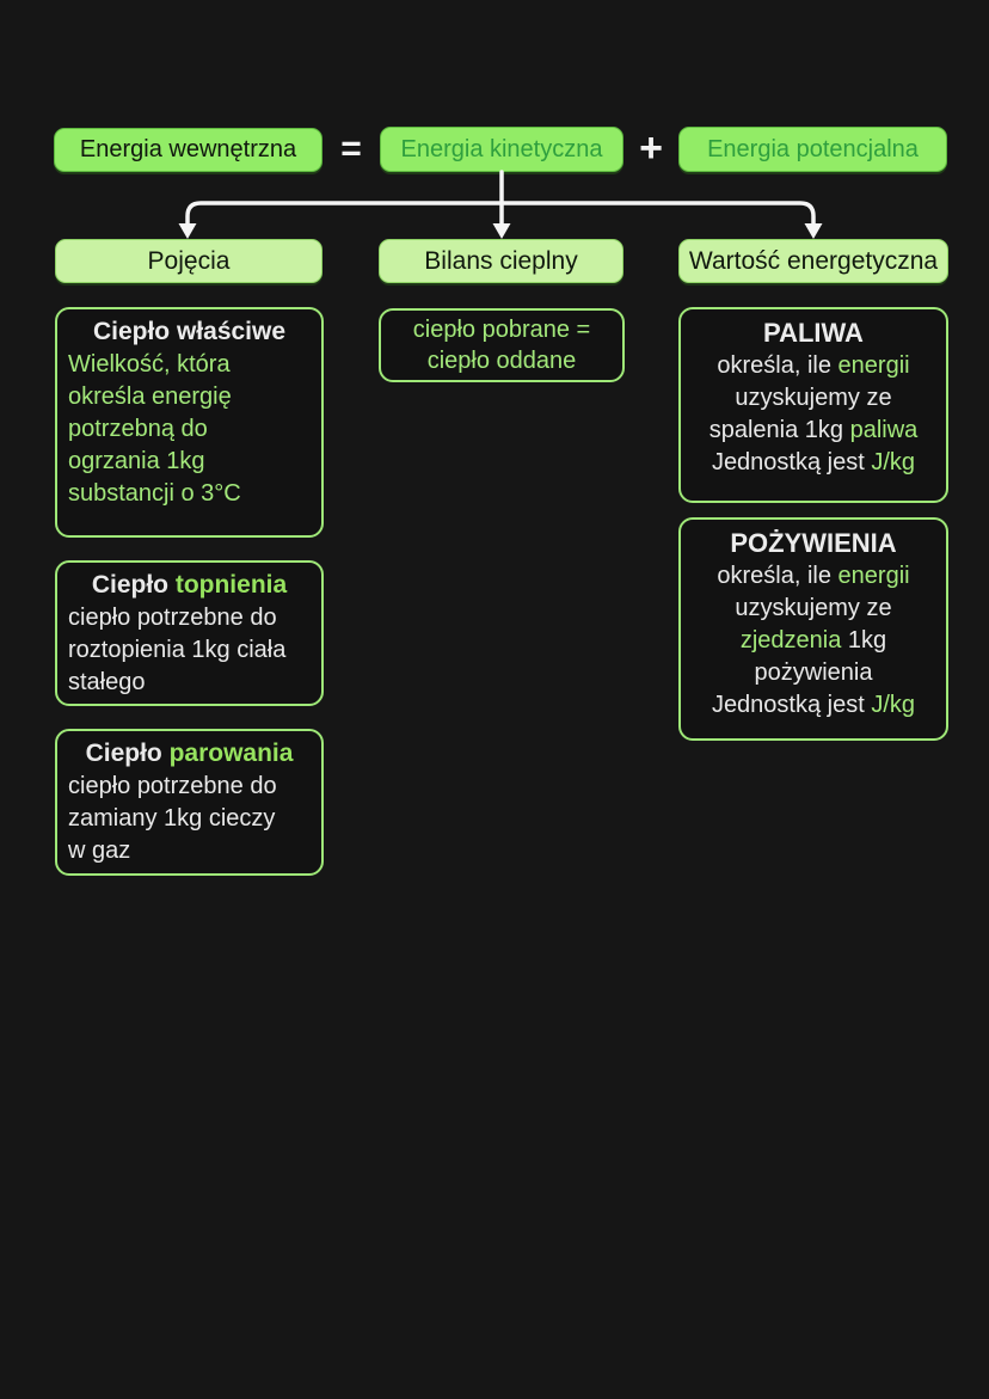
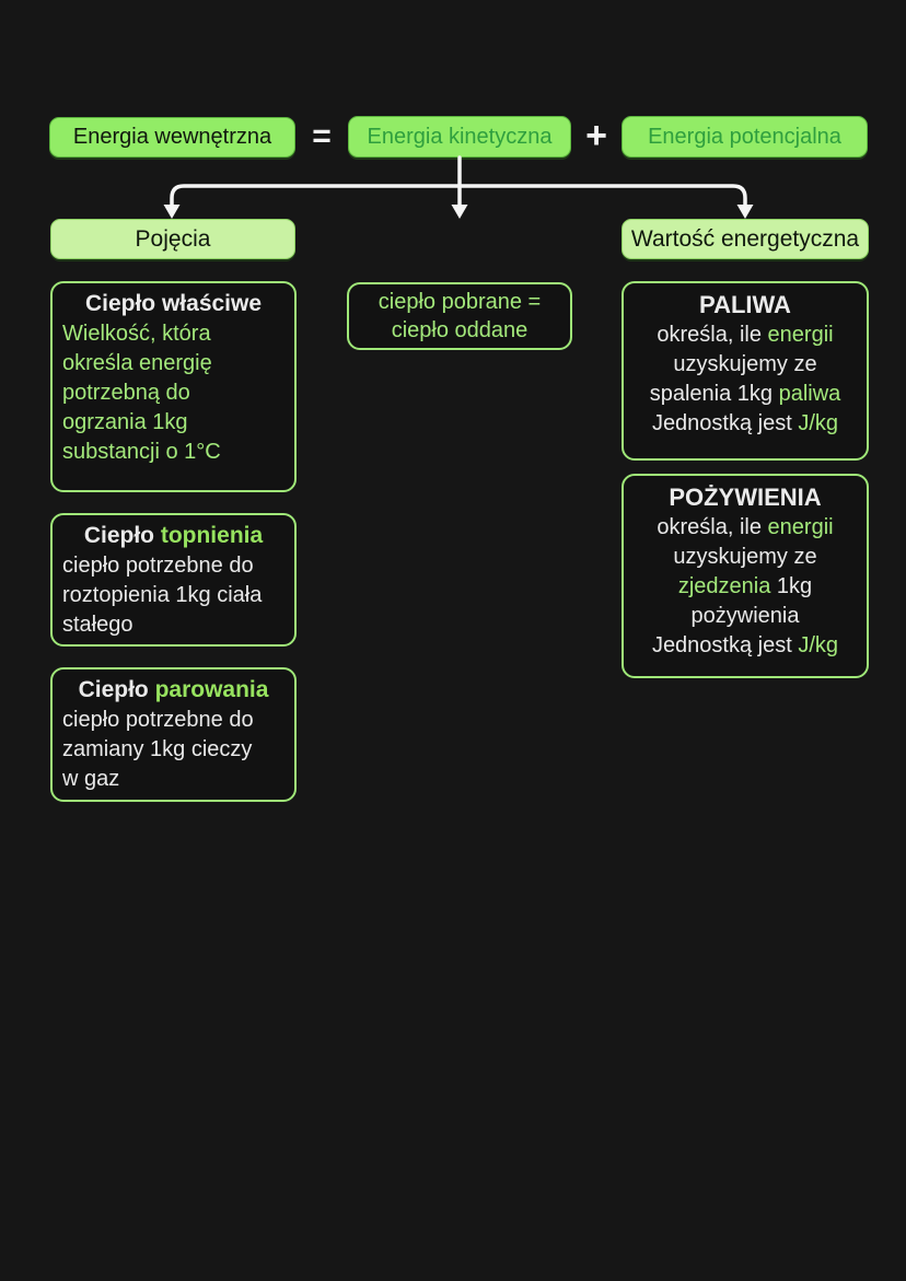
  Energia wewnętrzna
  =
  Energia kinetyczna
  +
  Energia potencjalna
  Pojęcia
- Bilans cieplny
  Wartość energetyczna
  Ciepło właściwe
  Wielkość, która
  określa energię
  potrzebną do
  ogrzania 1kg
- substancji o 3°C
+ substancji o 1°C
  Ciepło topnienia
  ciepło potrzebne do
  roztopienia 1kg ciała
  stałego
  Ciepło parowania
  ciepło potrzebne do
  zamiany 1kg cieczy
  w gaz
  ciepło pobrane =
  ciepło oddane
  PALIWA
  określa, ile energii
  uzyskujemy ze
  spalenia 1kg paliwa
  Jednostką jest J/kg
  POŻYWIENIA
  określa, ile energii
  uzyskujemy ze
  zjedzenia 1kg
  pożywienia
  Jednostką jest J/kg
